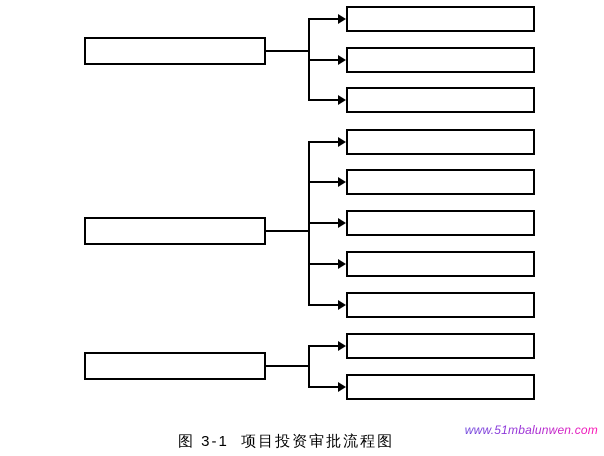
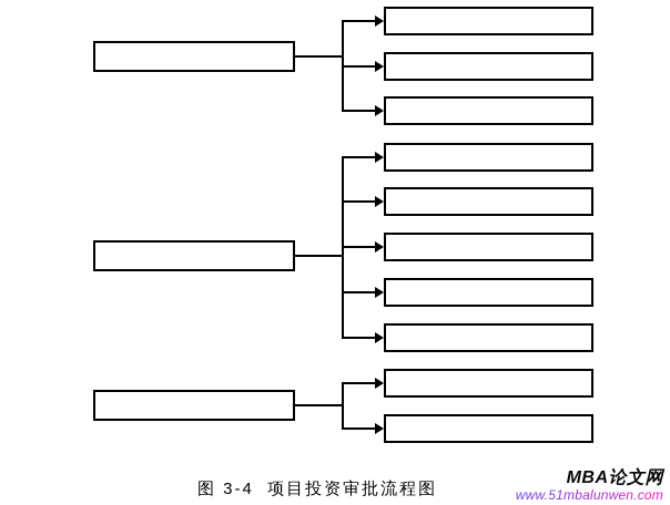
- 图 3-1 项目投资审批流程图
+ 图 3-4 项目投资审批流程图
+ MBA论文网
  www.51mbalunwen.com
